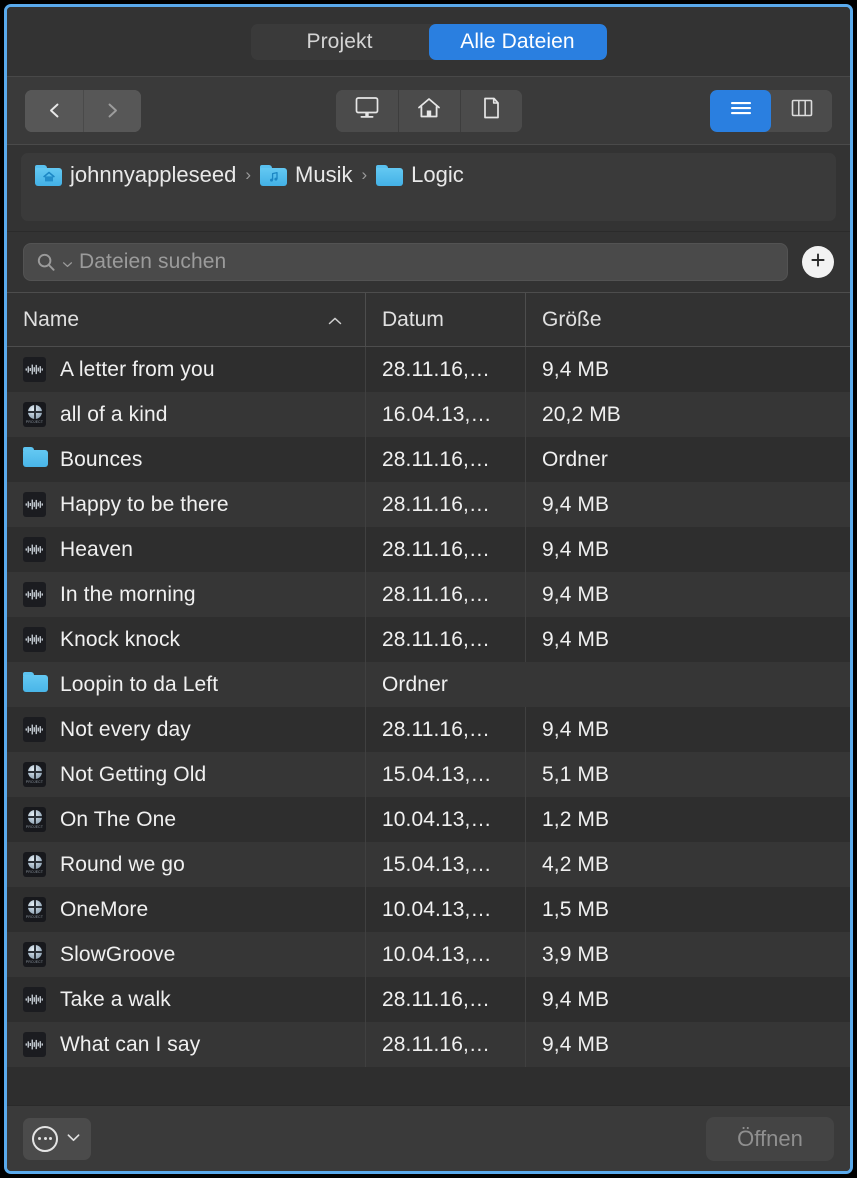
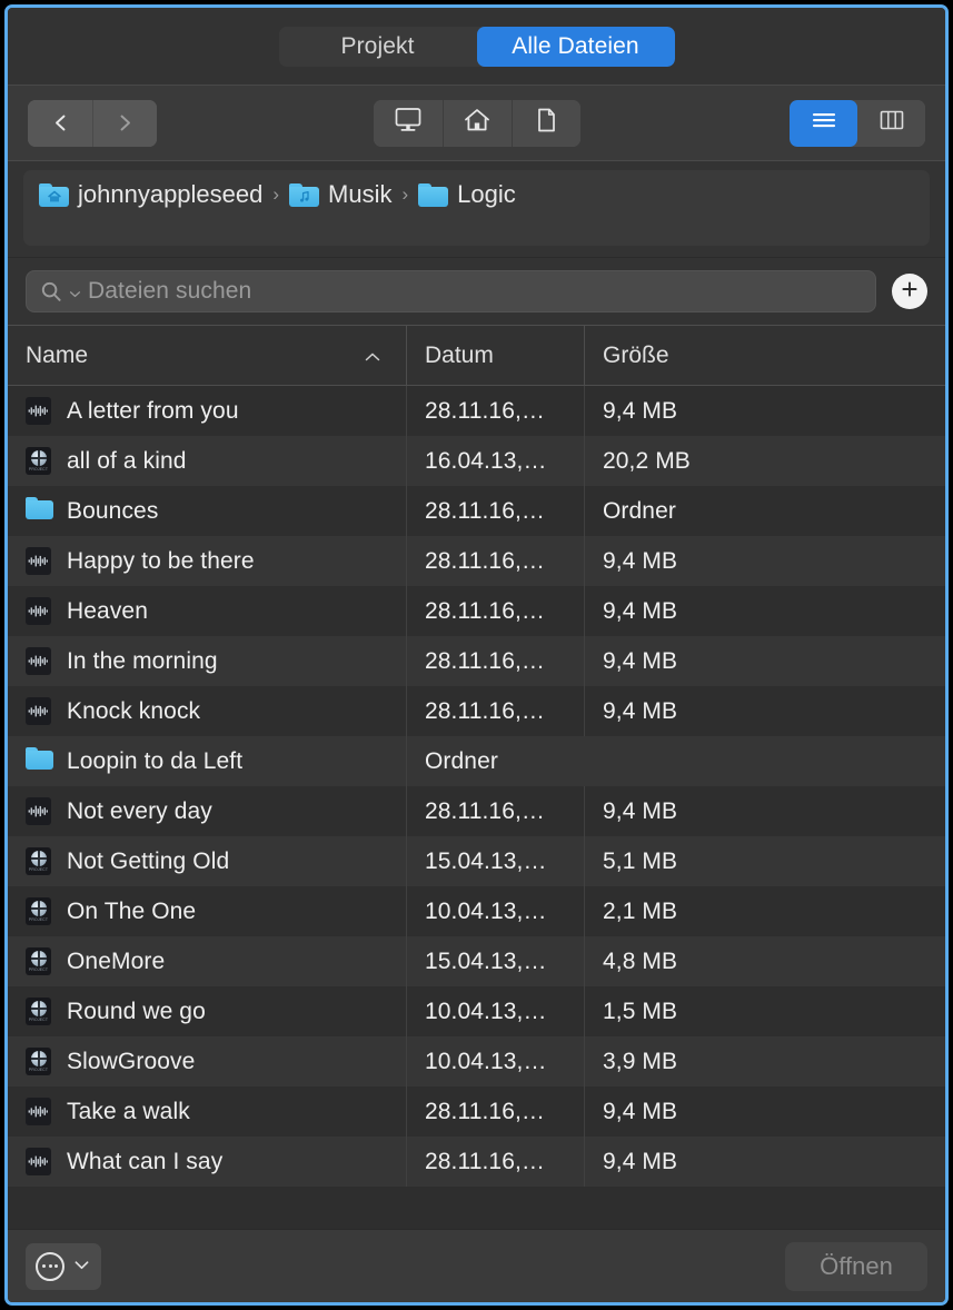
  Projekt
  Alle Dateien
  johnnyappleseed
  ›
  Musik
  ›
  Logic
  Dateien suchen
  Name
  Datum
  Größe
  A letter from you
  28.11.16,…
  9,4 MB
  all of a kind
  16.04.13,…
  20,2 MB
  Bounces
  28.11.16,…
  Ordner
  Happy to be there
  28.11.16,…
  9,4 MB
  Heaven
  28.11.16,…
  9,4 MB
  In the morning
  28.11.16,…
  9,4 MB
  Knock knock
  28.11.16,…
  9,4 MB
  Loopin to da Left
  Ordner
  Not every day
  28.11.16,…
  9,4 MB
  Not Getting Old
  15.04.13,…
  5,1 MB
  On The One
  10.04.13,…
- 1,2 MB
+ 2,1 MB
- Round we go
+ OneMore
  15.04.13,…
- 4,2 MB
+ 4,8 MB
- OneMore
+ Round we go
  10.04.13,…
  1,5 MB
  SlowGroove
  10.04.13,…
  3,9 MB
  Take a walk
  28.11.16,…
  9,4 MB
  What can I say
  28.11.16,…
  9,4 MB
  Öffnen
